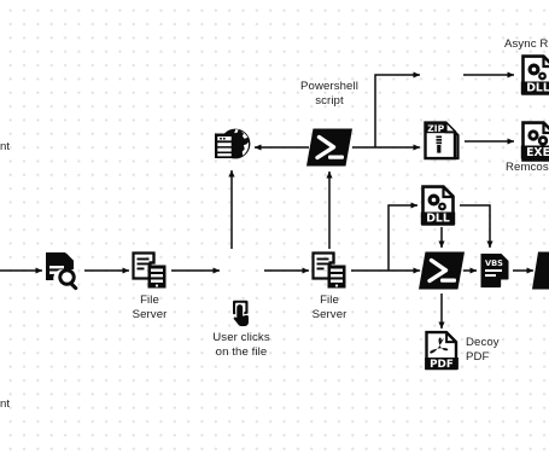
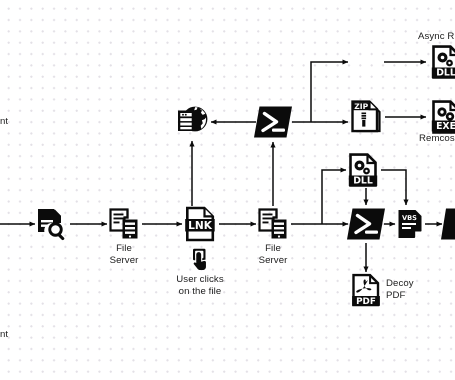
  File
  Server
+ LNK
  User clicks
  on the file
  File
  Server
- Powershell
- script
  ZIP
  Async R
  DLL
  EXE
  Remcos
  DLL
  VBS
  PDF
  Decoy
  PDF
  nt
  nt
